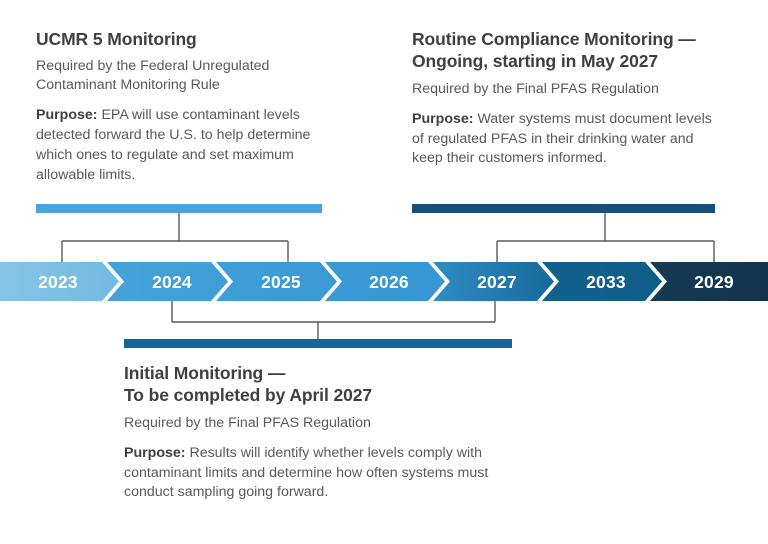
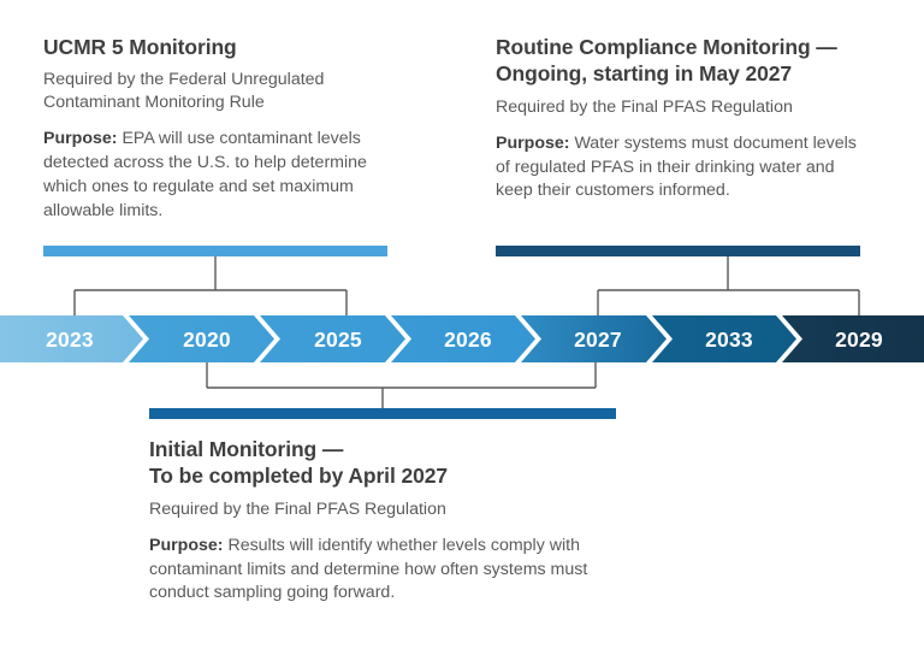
  UCMR 5 Monitoring
  Required by the Federal Unregulated Contaminant Monitoring Rule
- Purpose: EPA will use contaminant levels detected forward the U.S. to help determine which ones to regulate and set maximum allowable limits.
+ Purpose: EPA will use contaminant levels detected across the U.S. to help determine which ones to regulate and set maximum allowable limits.
  Routine Compliance Monitoring —
  Ongoing, starting in May 2027
  Required by the Final PFAS Regulation
  Purpose: Water systems must document levels of regulated PFAS in their drinking water and keep their customers informed.
  Initial Monitoring —
  To be completed by April 2027
  Required by the Final PFAS Regulation
  Purpose: Results will identify whether levels comply with contaminant limits and determine how often systems must conduct sampling going forward.
  2023
- 2024
+ 2020
  2025
  2026
  2027
  2033
  2029
